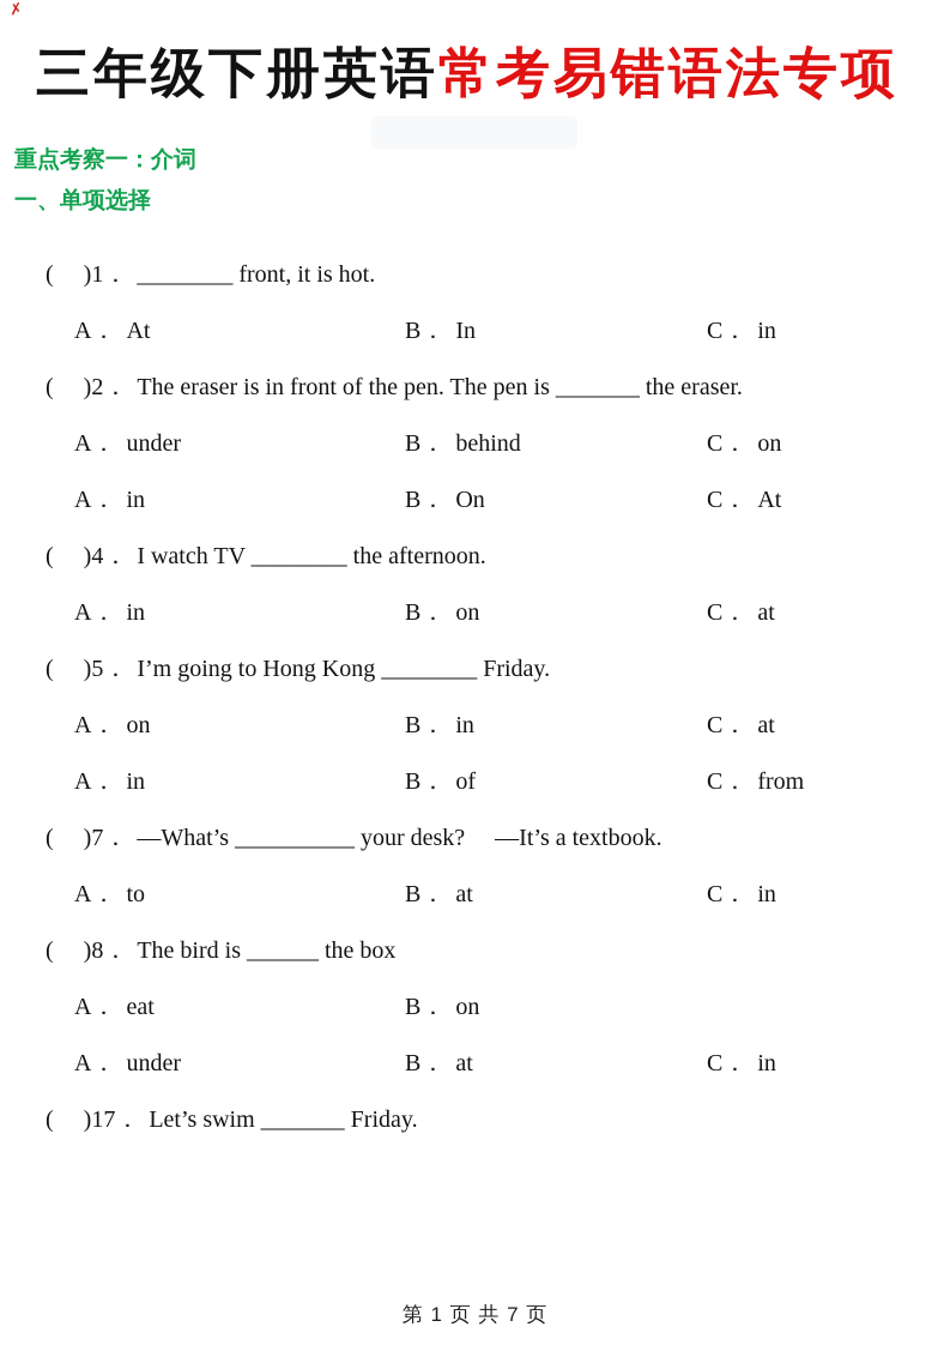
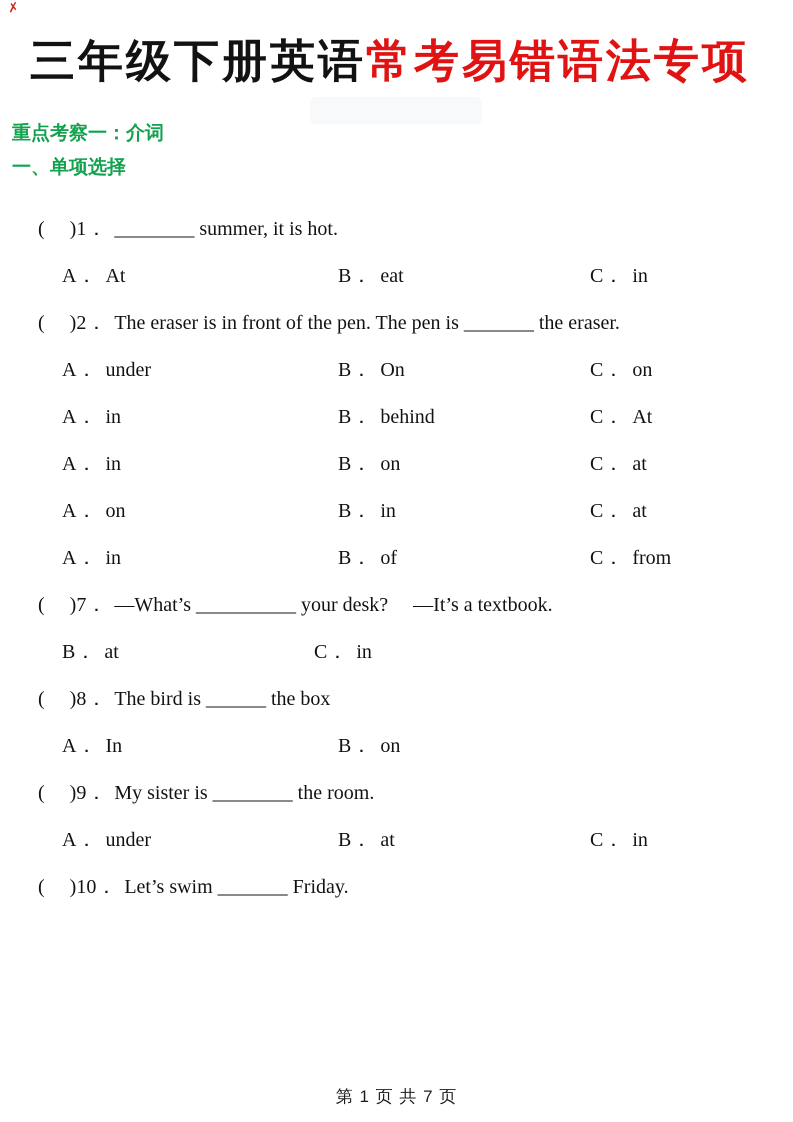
  三年级下册英语常考易错语法专项
  重点考察一：介词
  一、单项选择
- ( )1． ________ front, it is hot.
+ ( )1． ________ summer, it is hot.
  A． At
- B． In
+ B． eat
  C． in
  ( )2． The eraser is in front of the pen. The pen is _______ the eraser.
  A． under
- B． behind
+ B． On
  C． on
  A． in
- B． On
+ B． behind
  C． At
- ( )4． I watch TV ________ the afternoon.
  A． in
  B． on
  C． at
- ( )5． I’m going to Hong Kong ________ Friday.
  A． on
  B． in
  C． at
  A． in
  B． of
  C． from
  ( )7． —What’s __________ your desk? —It’s a textbook.
- A． to
  B． at
  C． in
  ( )8． The bird is ______ the box
- A． eat
+ A． In
  B． on
+ ( )9． My sister is ________ the room.
  A． under
  B． at
  C． in
- ( )17． Let’s swim _______ Friday.
+ ( )10． Let’s swim _______ Friday.
  第 1 页 共 7 页
